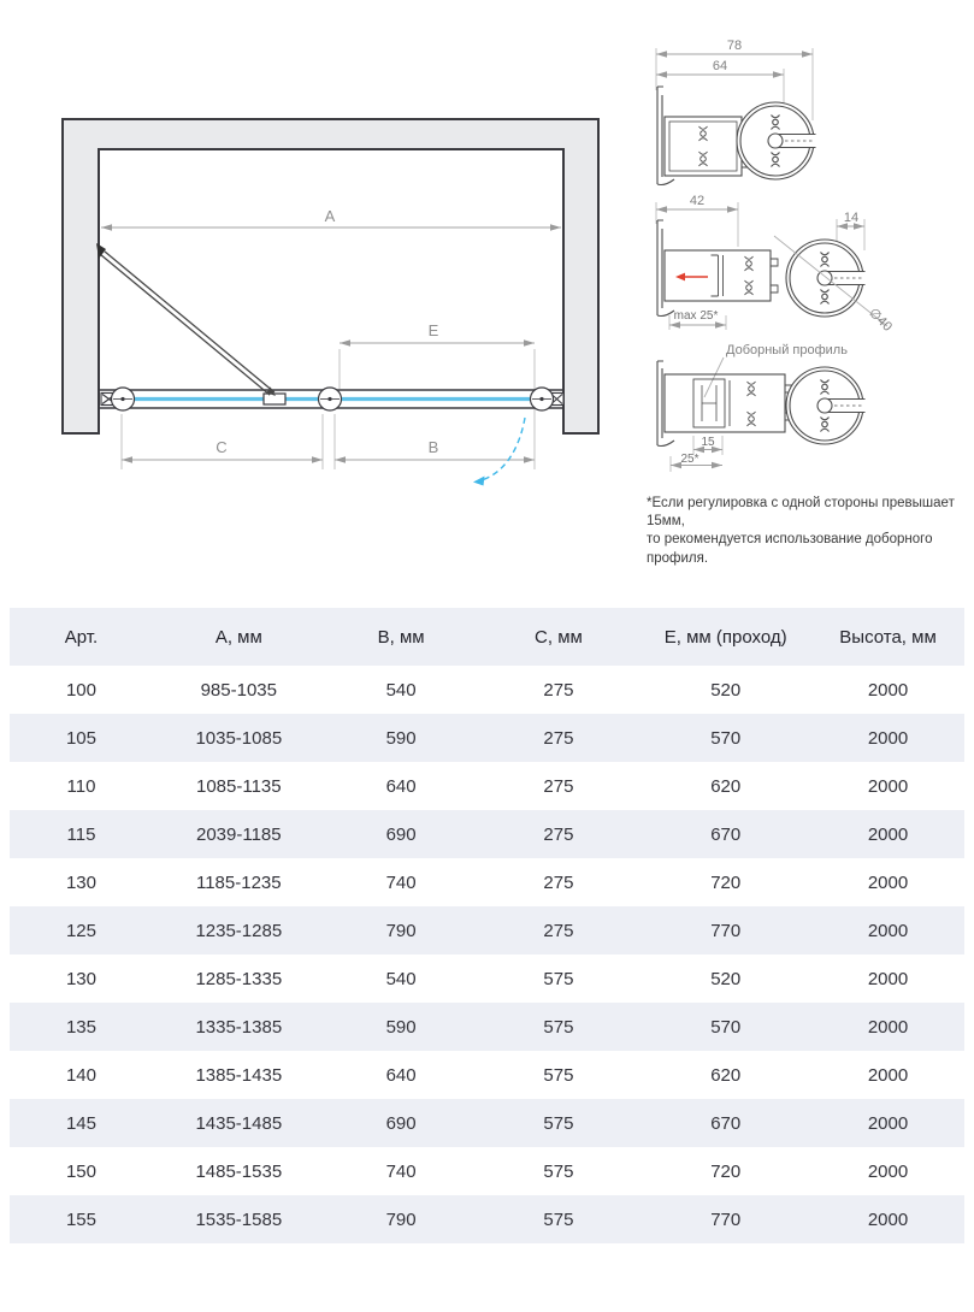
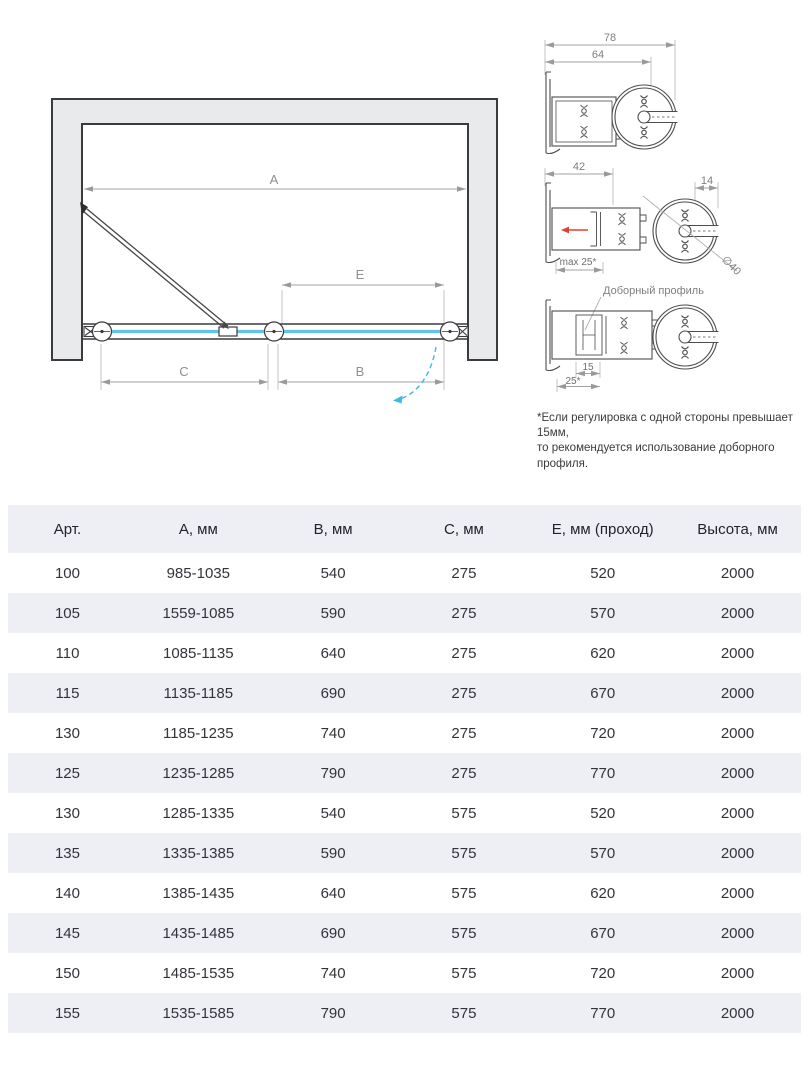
  A
  E
  C
  B
  78
  64
  42
  14
  max 25*
  Доборный профиль
  15
  25*
  *Если регулировка с одной стороны превышает 15мм,
  то рекомендуется использование доборного профиля.
  Арт.	А, мм	В, мм	С, мм	Е, мм (проход)	Высота, мм
  100	985-1035	540	275	520	2000
- 105	1035-1085	590	275	570	2000
+ 105	1559-1085	590	275	570	2000
  110	1085-1135	640	275	620	2000
- 115	2039-1185	690	275	670	2000
+ 115	1135-1185	690	275	670	2000
  130	1185-1235	740	275	720	2000
  125	1235-1285	790	275	770	2000
  130	1285-1335	540	575	520	2000
  135	1335-1385	590	575	570	2000
  140	1385-1435	640	575	620	2000
  145	1435-1485	690	575	670	2000
  150	1485-1535	740	575	720	2000
  155	1535-1585	790	575	770	2000
